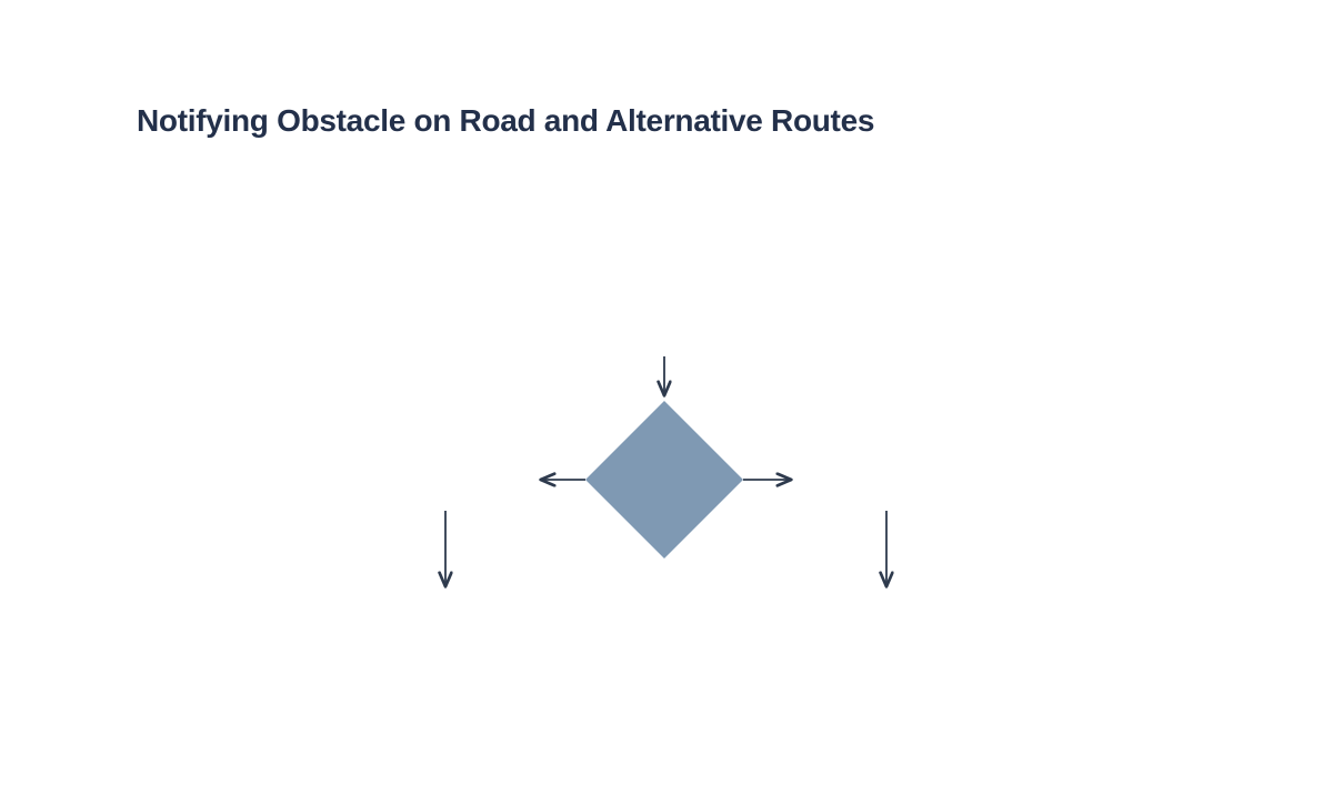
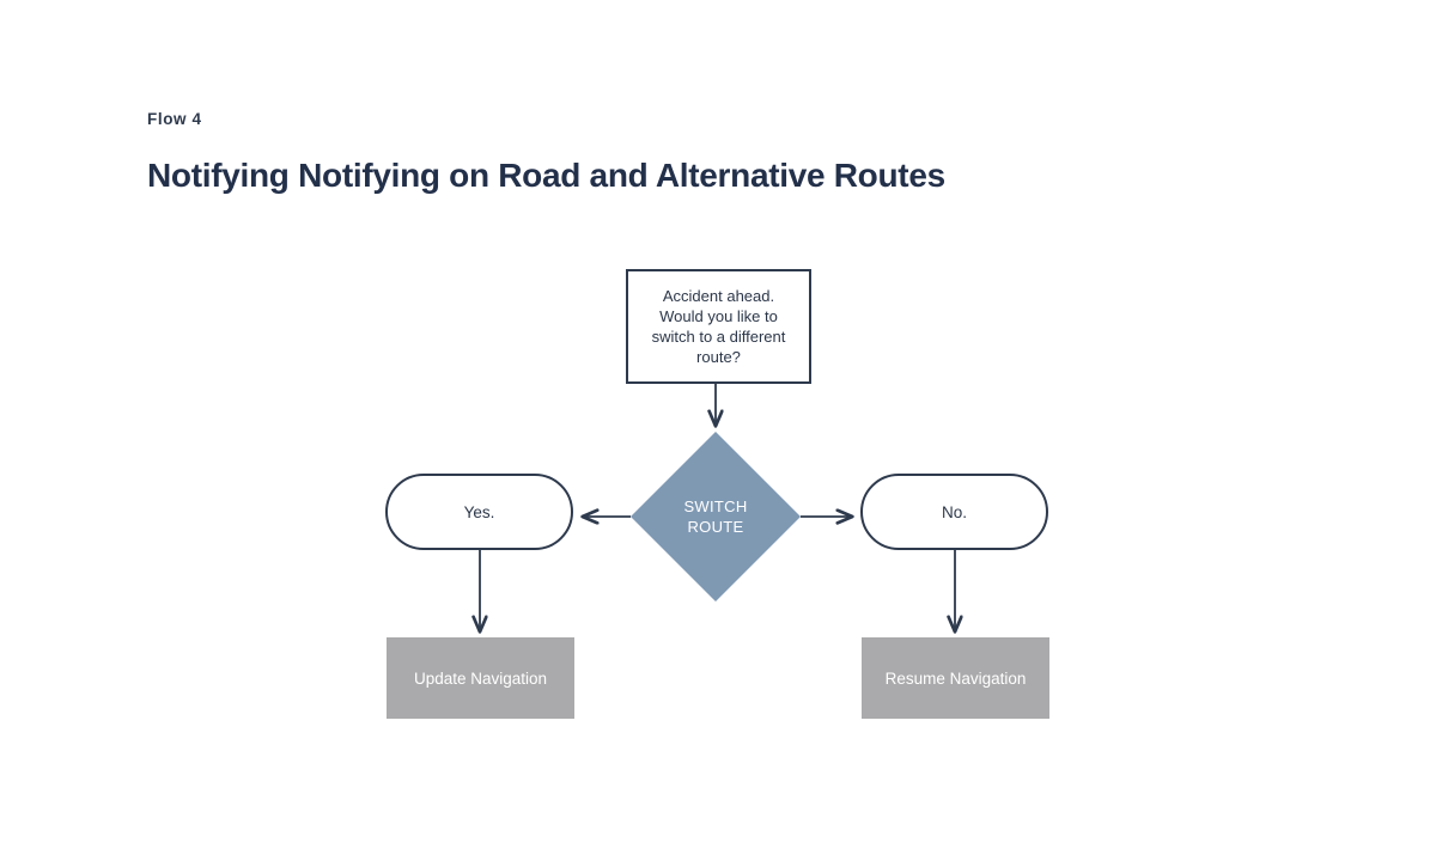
+ Flow 4
- Notifying Obstacle on Road and Alternative Routes
+ Notifying Notifying on Road and Alternative Routes
+ Accident ahead.
+ Would you like to
+ switch to a different
+ route?
+ SWITCH
+ ROUTE
+ Yes.
+ No.
+ Update Navigation
+ Resume Navigation
